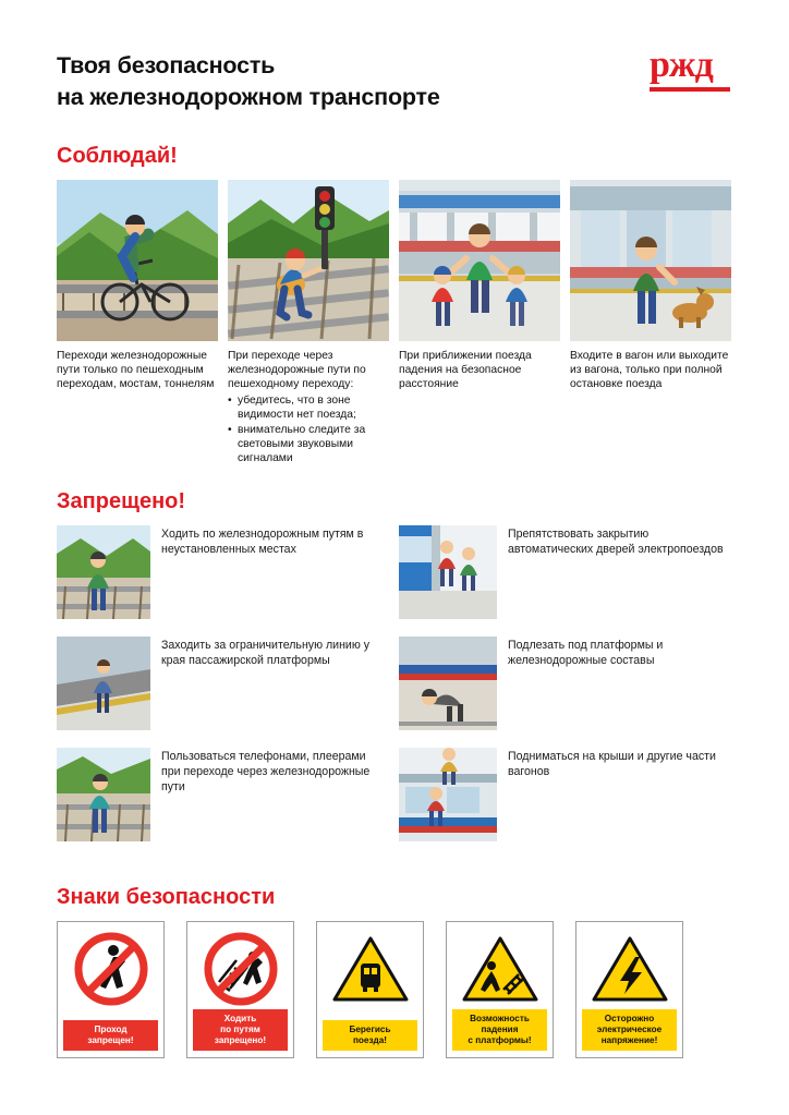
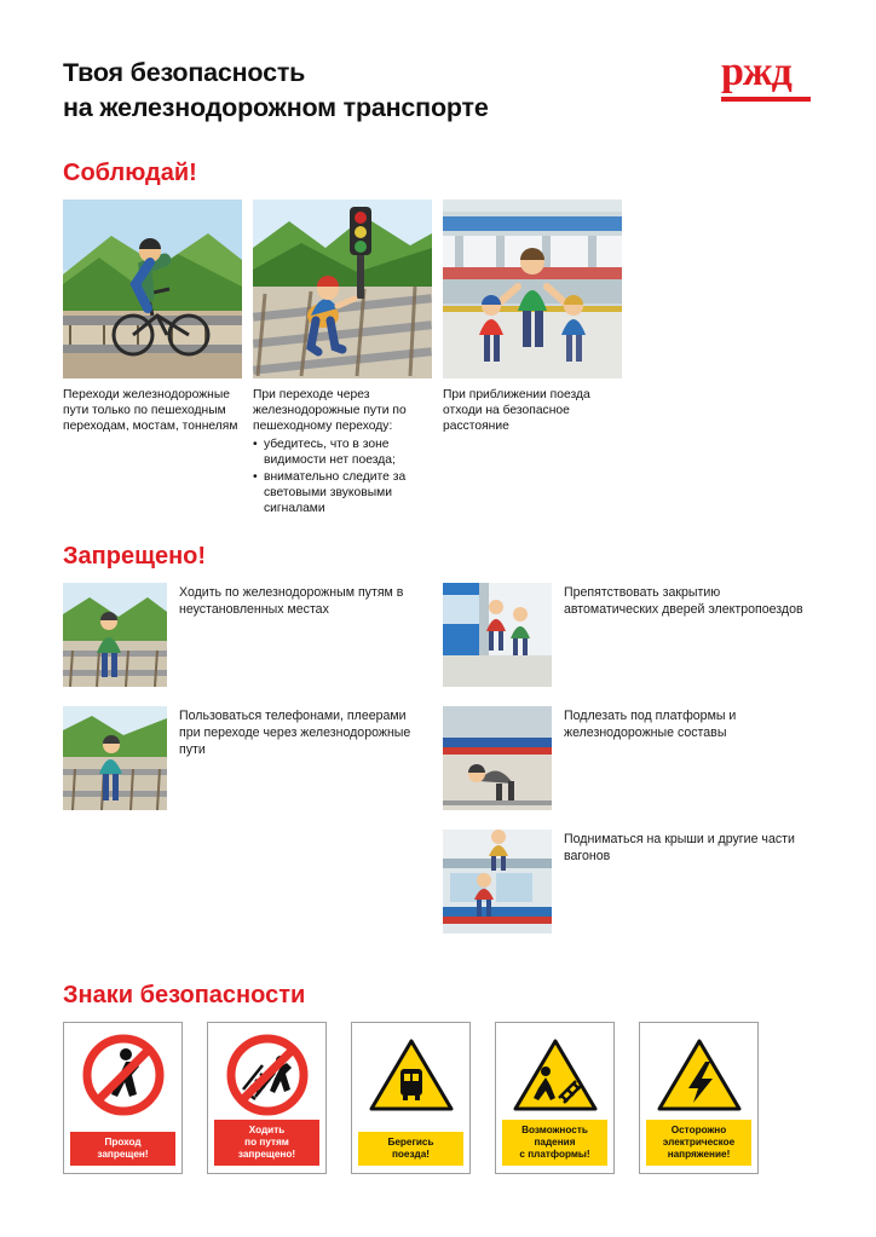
  Твоя безопасность
  на железнодорожном транспорте
  ржд
  Соблюдай!
  Переходи железнодорожные пути только по пешеходным переходам, мостам, тоннелям
  При переходе через железнодорожные пути по пешеходному переходу:
  убедитесь, что в зоне видимости нет поезда;
  внимательно следите за световыми звуковыми сигналами
- При приближении поезда падения на безопасное расстояние
+ При приближении поезда отходи на безопасное расстояние
- Входите в вагон или выходите из вагона, только при полной остановке поезда
  Запрещено!
  Ходить по железнодорожным путям в неустановленных местах
- Заходить за ограничительную линию у края пассажирской платформы
  Пользоваться телефонами, плеерами при переходе через железнодорожные пути
  Препятствовать закрытию автоматических дверей электропоездов
  Подлезать под платформы и железнодорожные составы
  Подниматься на крыши и другие части вагонов
  Знаки безопасности
  Проход
  запрещен!
  Ходить
  по путям
  запрещено!
  Берегись
  поезда!
  Возможность
  падения
  с платформы!
  Осторожно
  электрическое
  напряжение!
